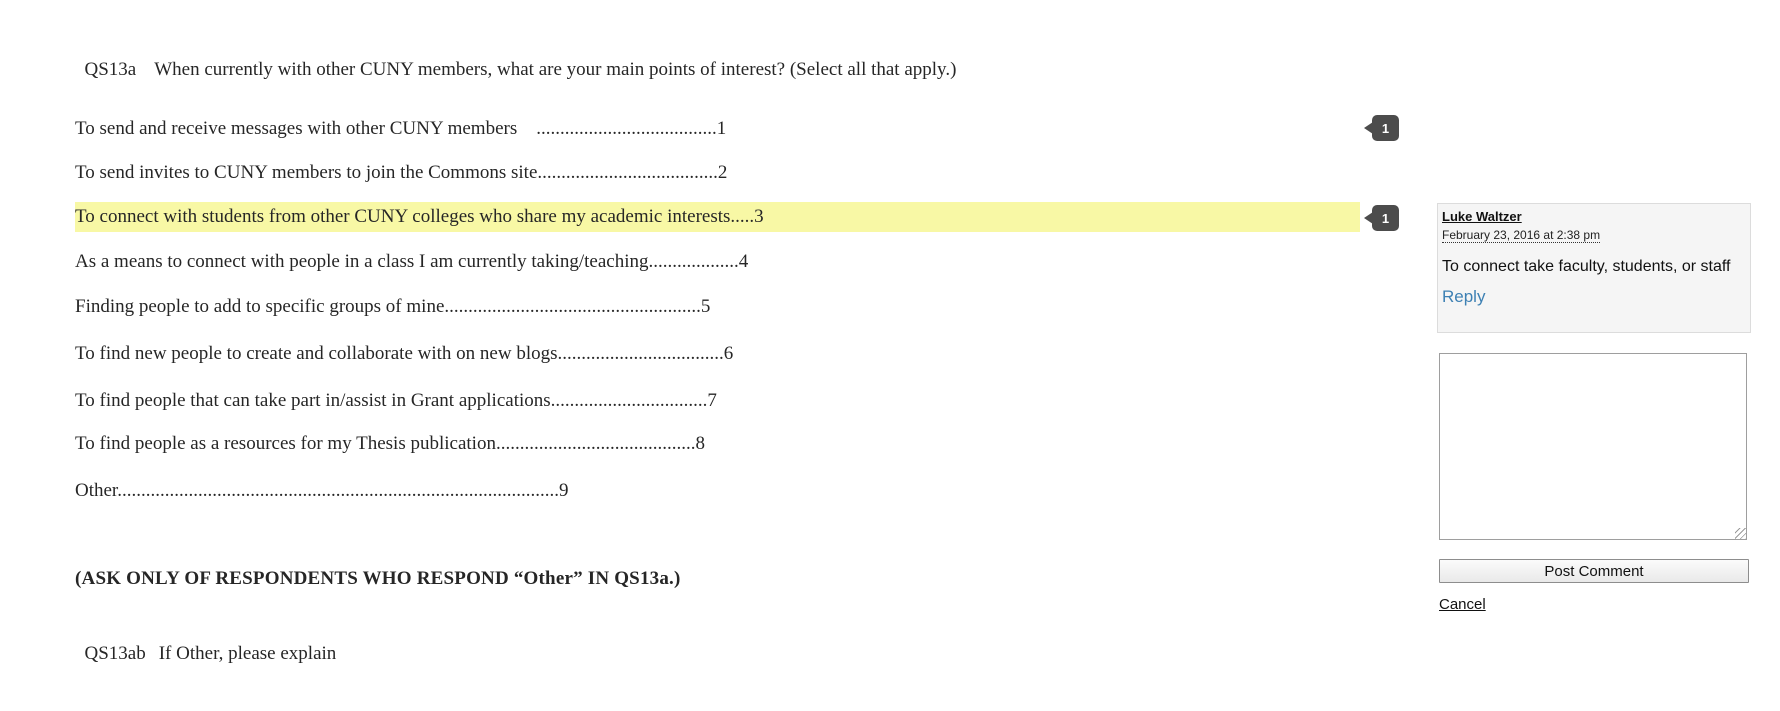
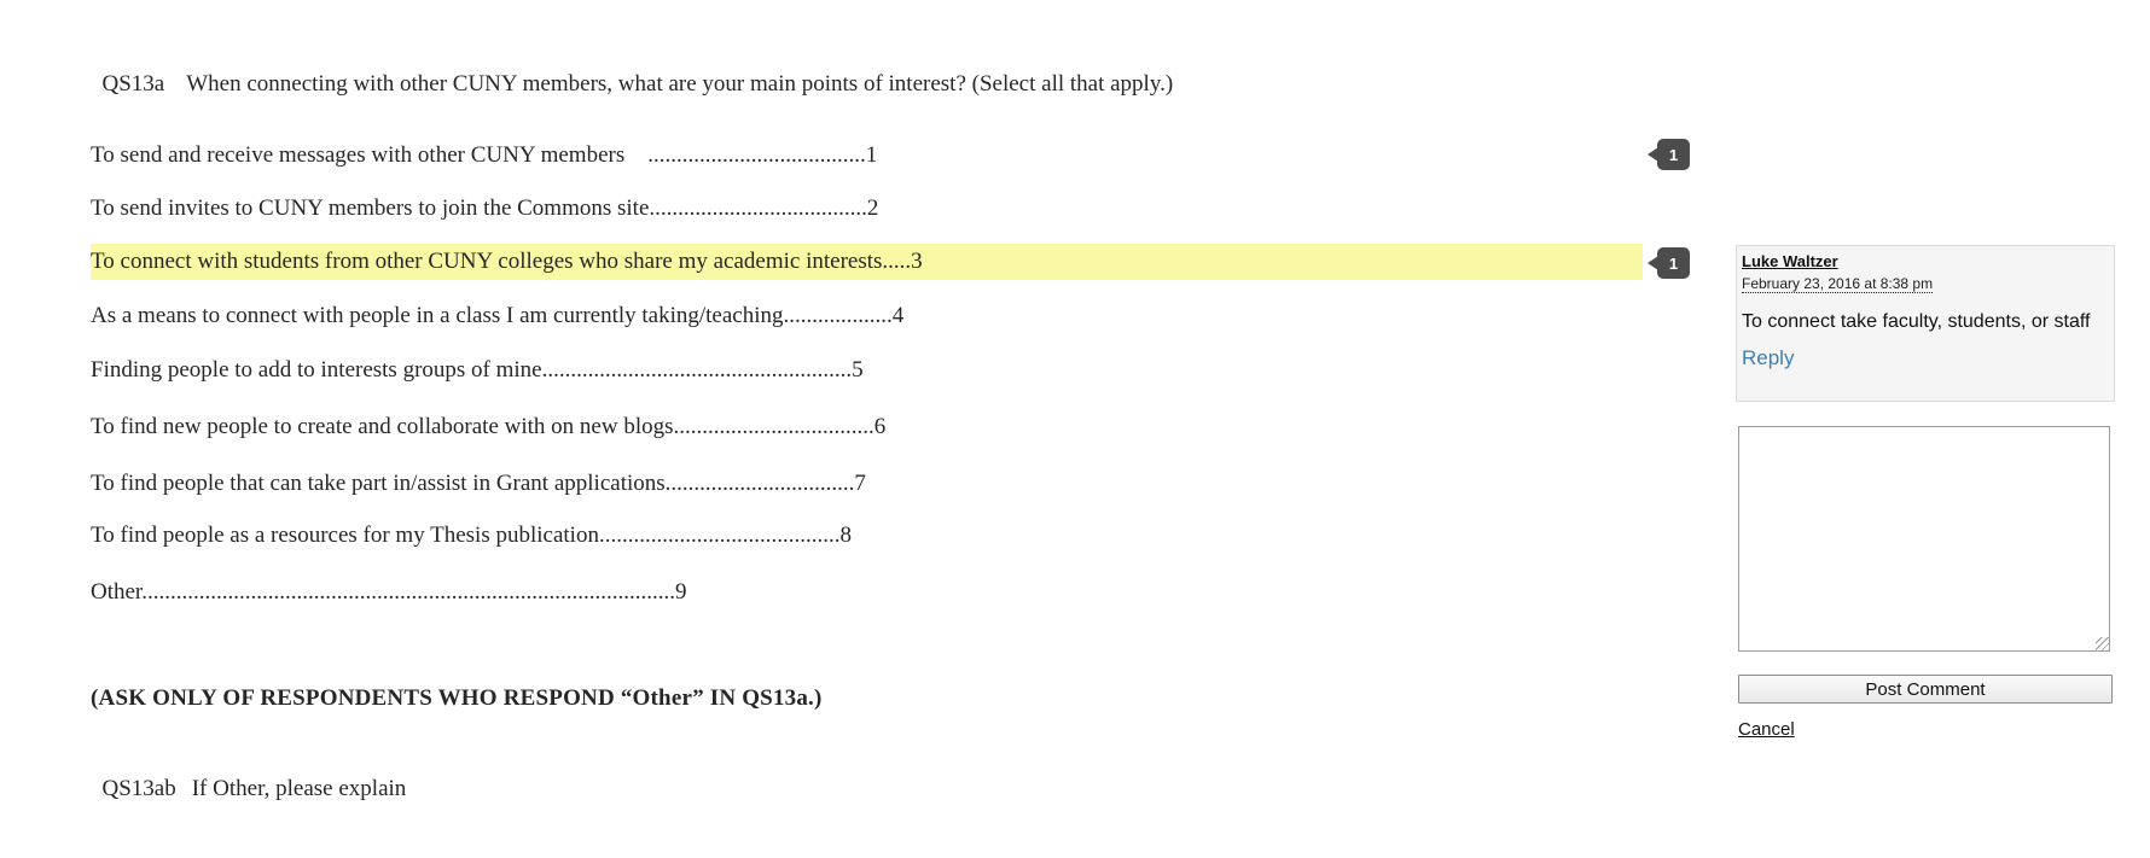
- QS13a When currently with other CUNY members, what are your main points of interest? (Select all that apply.)
+ QS13a When connecting with other CUNY members, what are your main points of interest? (Select all that apply.)
  To send and receive messages with other CUNY members ......................................1
  To send invites to CUNY members to join the Commons site......................................2
  To connect with students from other CUNY colleges who share my academic interests.....3
  As a means to connect with people in a class I am currently taking/teaching...................4
- Finding people to add to specific groups of mine......................................................5
+ Finding people to add to interests groups of mine......................................................5
  To find new people to create and collaborate with on new blogs...................................6
  To find people that can take part in/assist in Grant applications.................................7
  To find people as a resources for my Thesis publication..........................................8
  Other.............................................................................................9
  (ASK ONLY OF RESPONDENTS WHO RESPOND “Other” IN QS13a.)
  QS13ab If Other, please explain
  1
  1
  Luke Waltzer
- February 23, 2016 at 2:38 pm
+ February 23, 2016 at 8:38 pm
  To connect take faculty, students, or staff
  Reply
  Post Comment
  Cancel
